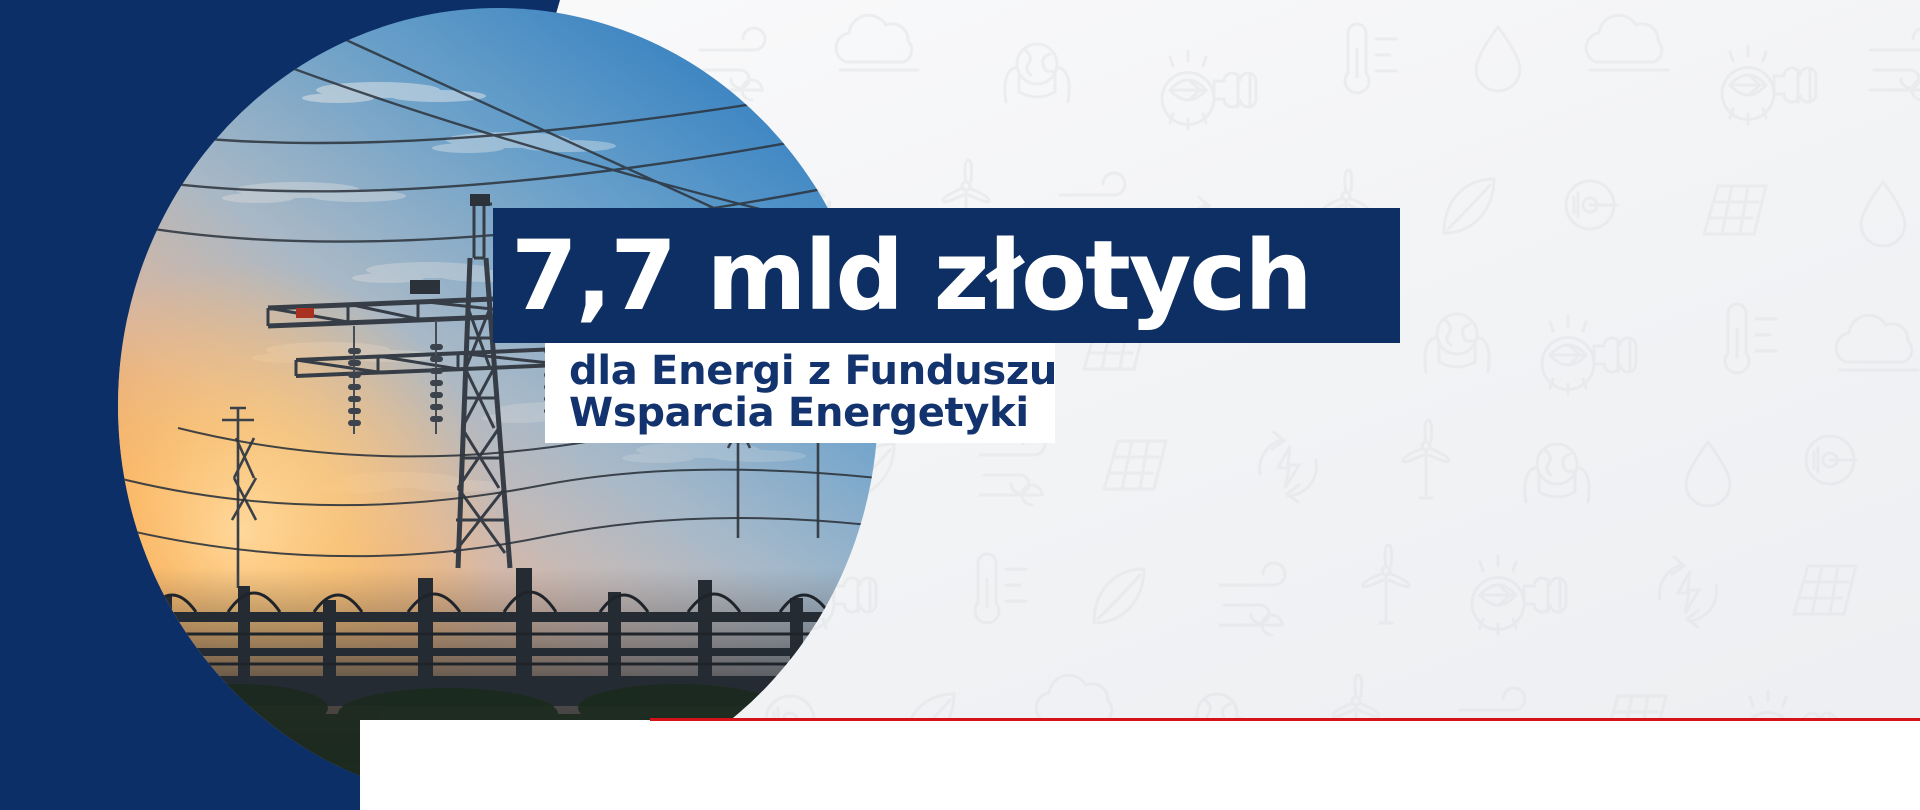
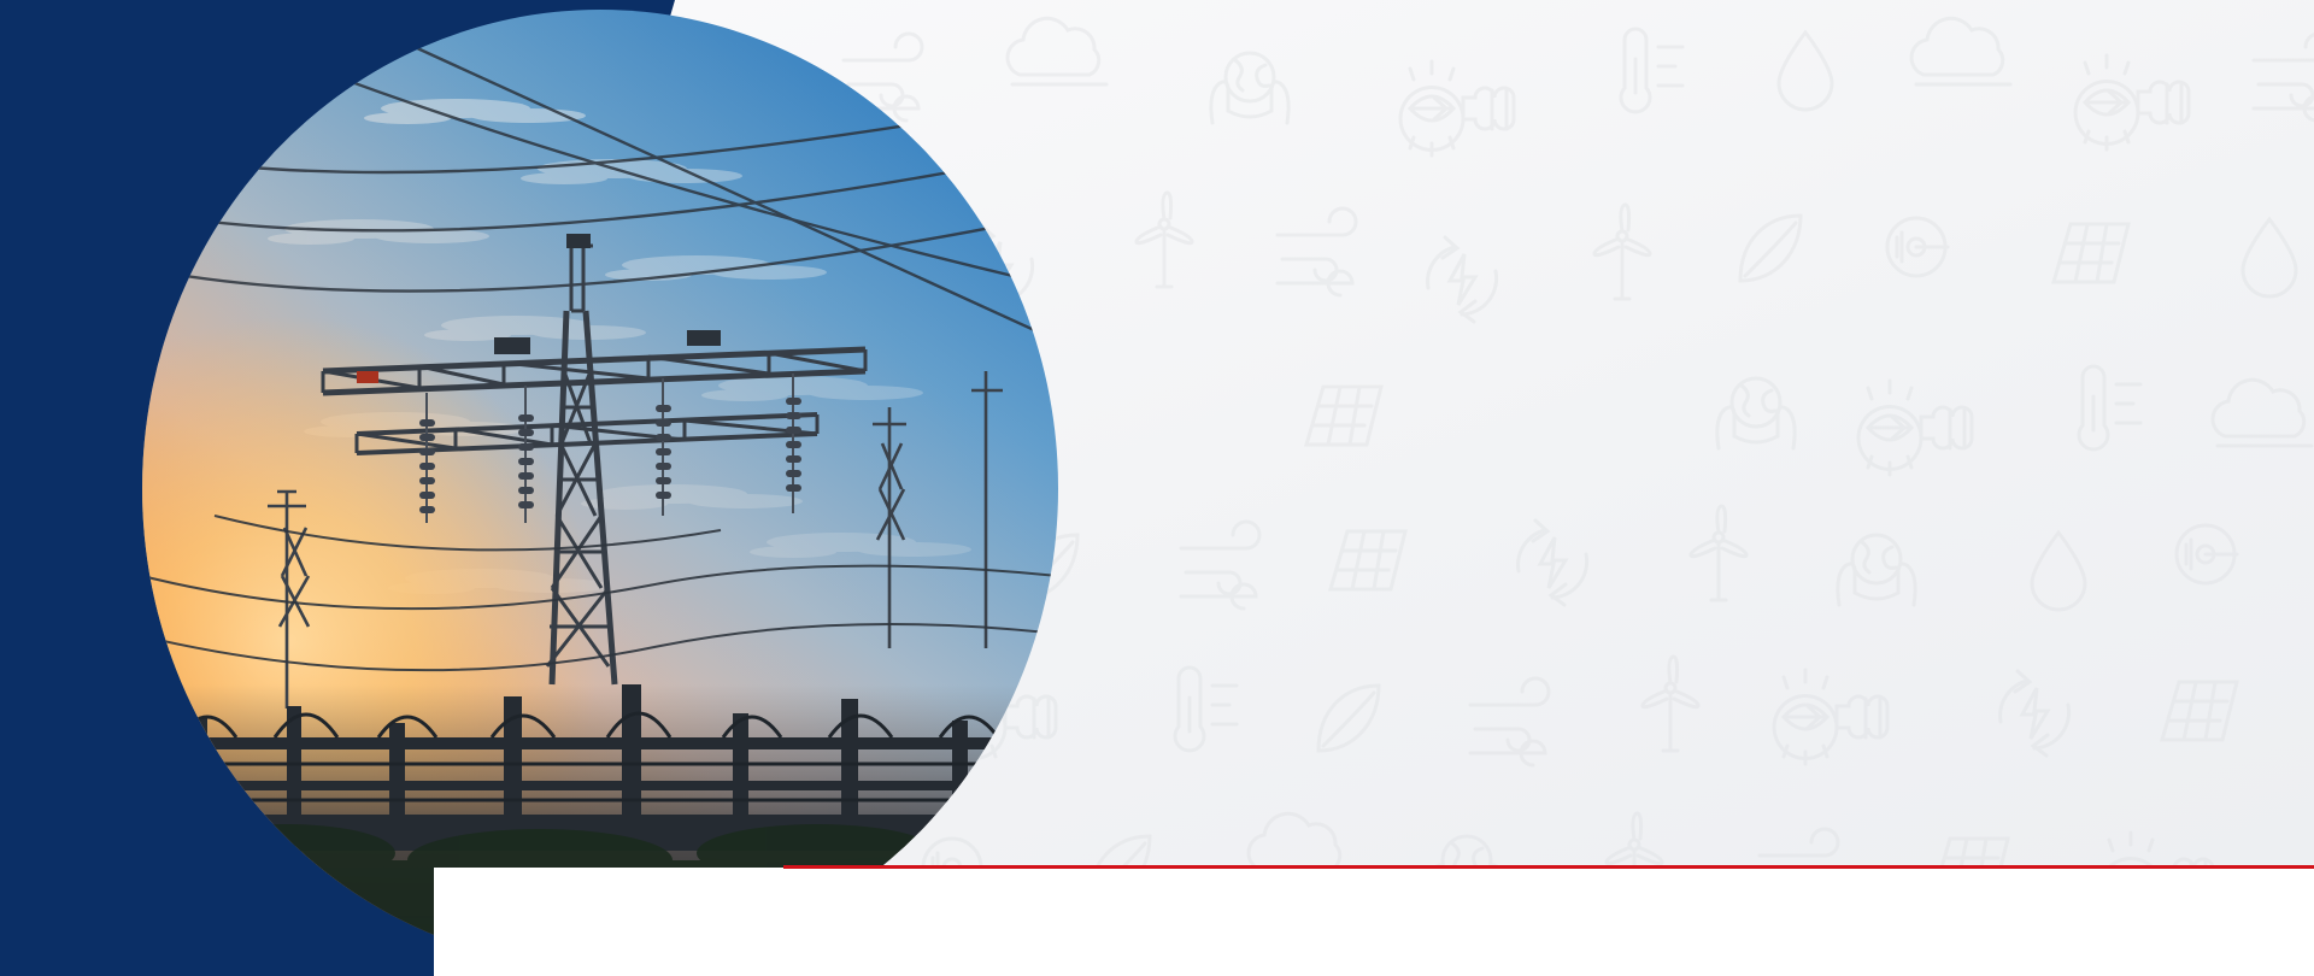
- 7,7 mld złotych
- dla Energi z Funduszu
- Wsparcia Energetyki
